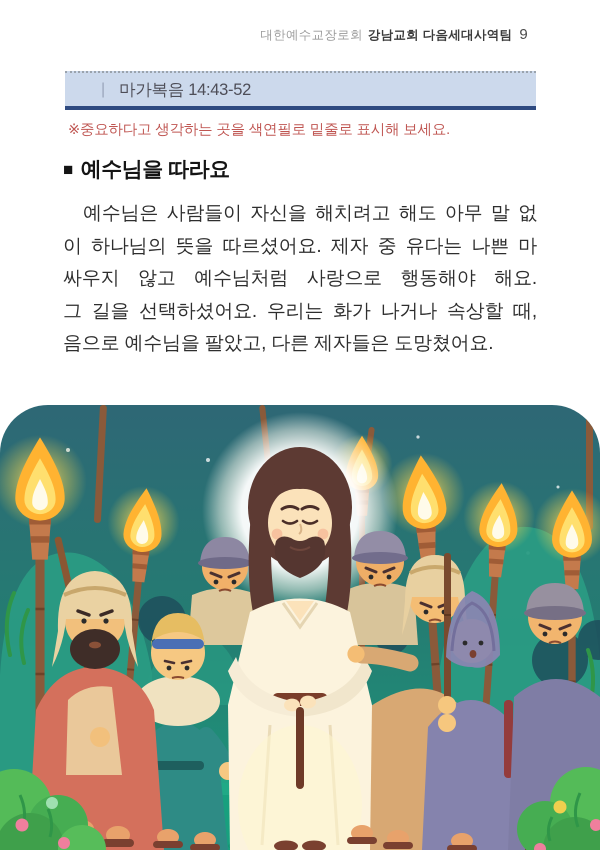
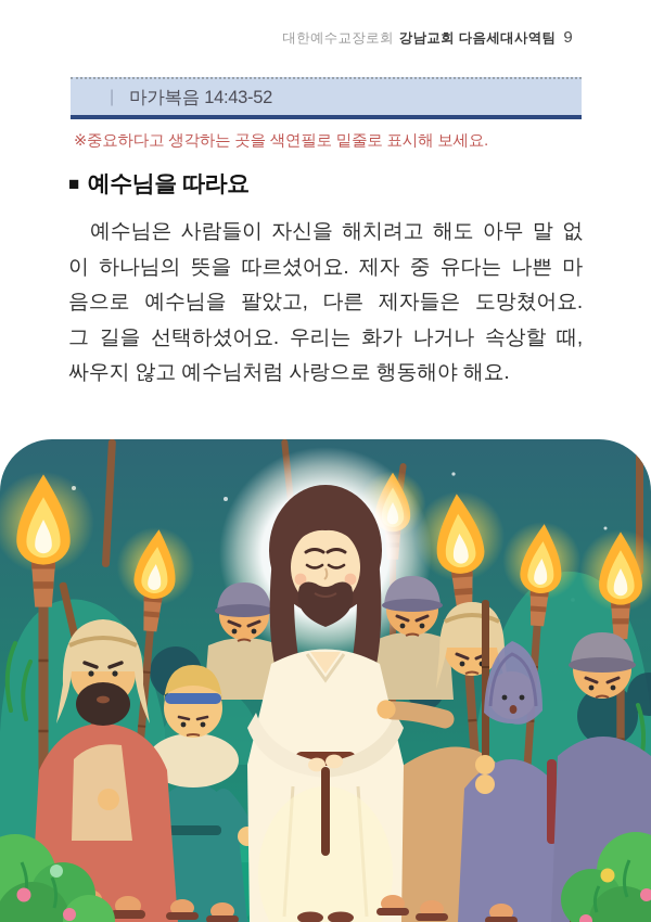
  대한예수교장로회 강남교회 다음세대사역팀 9
  |
  마가복음 14:43-52
  ※중요하다고 생각하는 곳을 색연필로 밑줄로 표시해 보세요.
  ■ 예수님을 따라요
  예수님은 사람들이 자신을 해치려고 해도 아무 말 없
  이 하나님의 뜻을 따르셨어요. 제자 중 유다는 나쁜 마
- 싸우지 않고 예수님처럼 사랑으로 행동해야 해요.
+ 음으로 예수님을 팔았고, 다른 제자들은 도망쳤어요.
  그 길을 선택하셨어요. 우리는 화가 나거나 속상할 때,
- 음으로 예수님을 팔았고, 다른 제자들은 도망쳤어요.
+ 싸우지 않고 예수님처럼 사랑으로 행동해야 해요.
